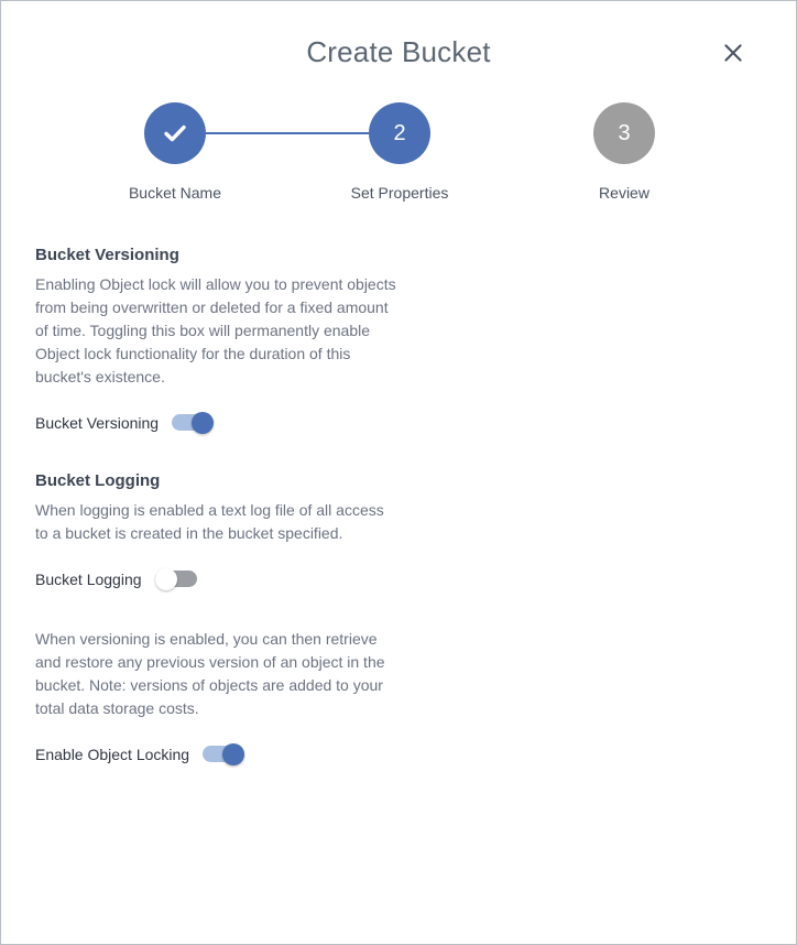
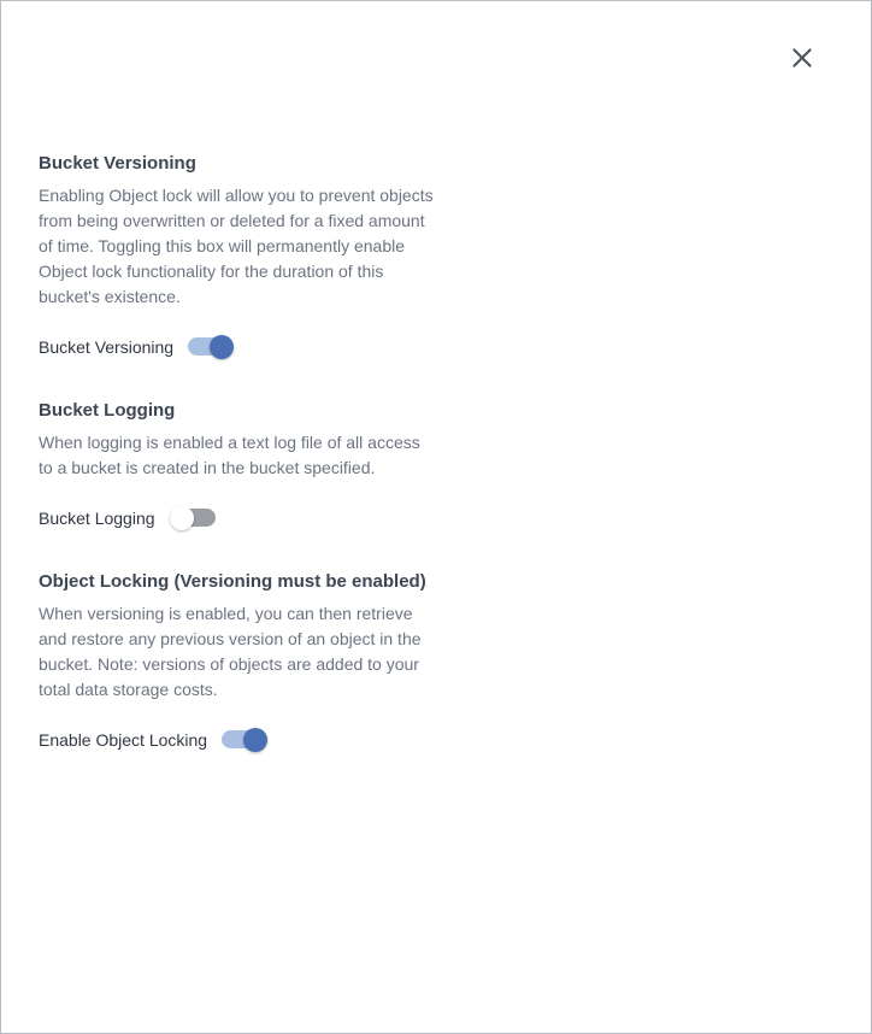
- Create Bucket
- Bucket Name
- 2
- Set Properties
- 3
- Review
  Bucket Versioning
  Enabling Object lock will allow you to prevent objects from being overwritten or deleted for a fixed amount of time. Toggling this box will permanently enable Object lock functionality for the duration of this bucket's existence.
  Bucket Versioning
  Bucket Logging
  When logging is enabled a text log file of all access to a bucket is created in the bucket specified.
  Bucket Logging
+ Object Locking (Versioning must be enabled)
  When versioning is enabled, you can then retrieve and restore any previous version of an object in the bucket. Note: versions of objects are added to your total data storage costs.
  Enable Object Locking
